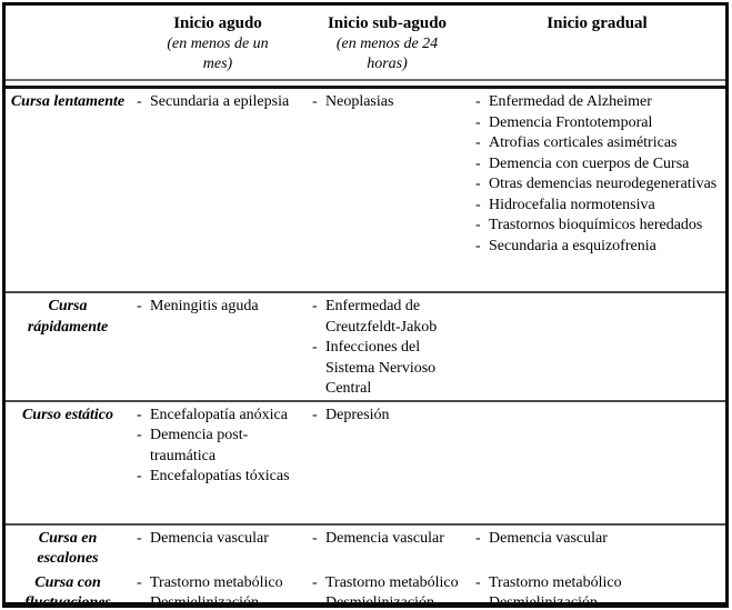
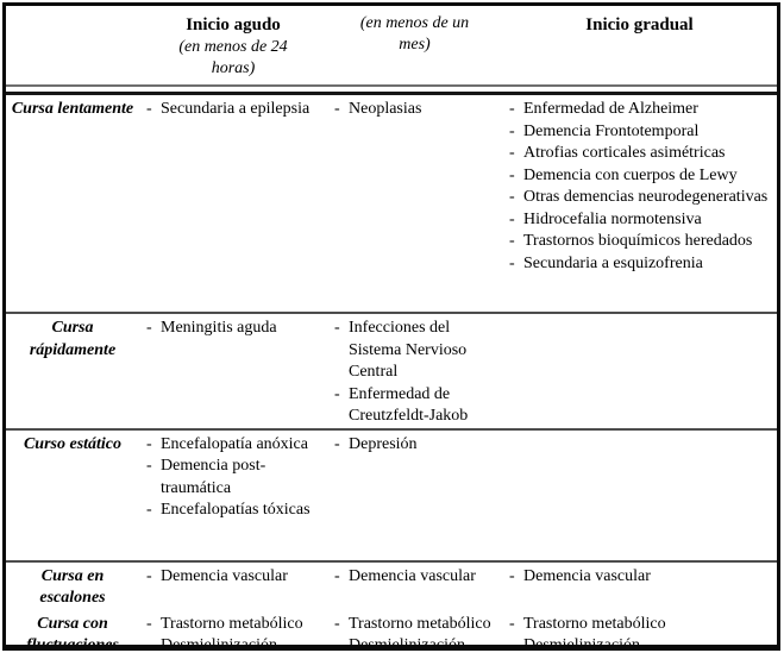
  Inicio agudo
- (en menos de un mes)
+ (en menos de 24 horas)
- Inicio sub-agudo
- (en menos de 24 horas)
+ (en menos de un mes)
  Inicio gradual
  Cursa lentamente
  -
  Secundaria a epilepsia
  -
  Neoplasias
  -
  Enfermedad de Alzheimer
  -
  Demencia Frontotemporal
  -
  Atrofias corticales asimétricas
  -
- Demencia con cuerpos de Cursa
+ Demencia con cuerpos de Lewy
  -
  Otras demencias neurodegenerativas
  -
  Hidrocefalia normotensiva
  -
  Trastornos bioquímicos heredados
  -
  Secundaria a esquizofrenia
  Cursa rápidamente
  -
  Meningitis aguda
  -
- Enfermedad de Creutzfeldt-Jakob
+ Infecciones del Sistema Nervioso Central
  -
- Infecciones del Sistema Nervioso Central
+ Enfermedad de Creutzfeldt-Jakob
  Curso estático
  -
  Encefalopatía anóxica
  -
  Demencia post-traumática
  -
  Encefalopatías tóxicas
  -
  Depresión
  Cursa en escalones
  -
  Demencia vascular
  -
  Demencia vascular
  -
  Demencia vascular
  -
  Trastorno metabólico
  -
  Trastorno metabólico
  -
  Trastorno metabólico
